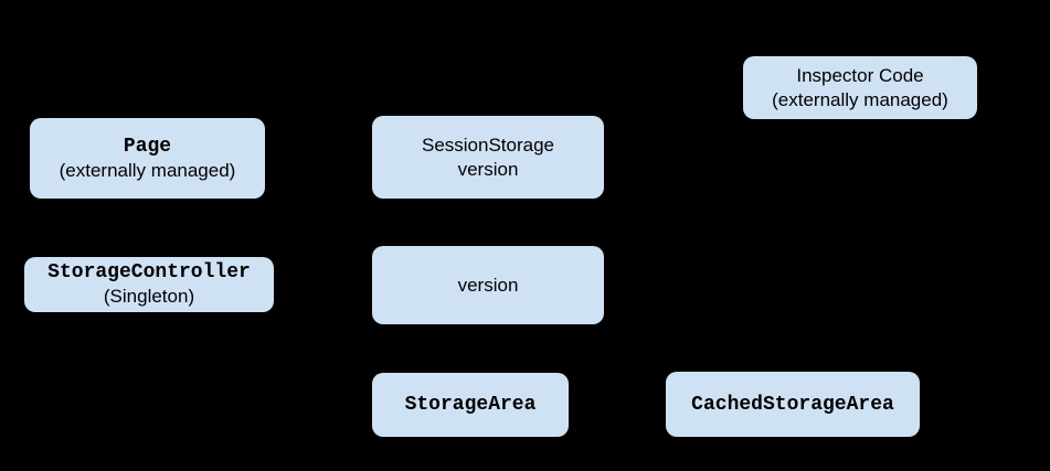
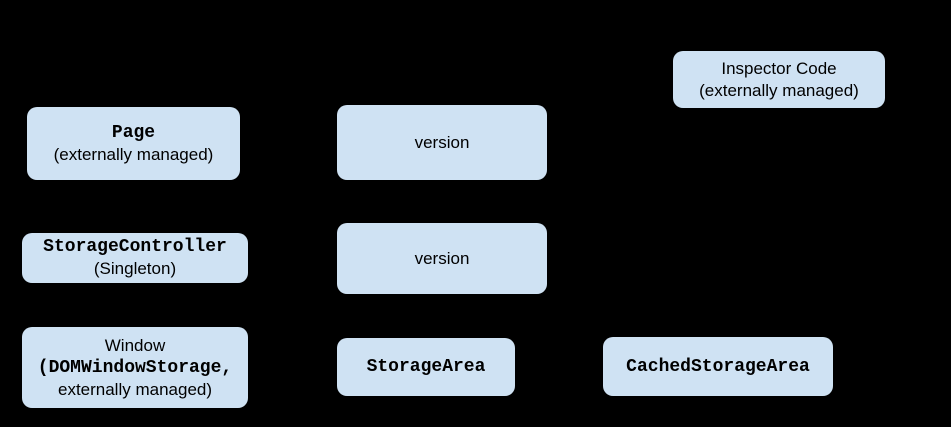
  Page
  (externally managed)
- SessionStorage
  version
  Inspector Code
  (externally managed)
  StorageController
  (Singleton)
  version
+ Window
+ (DOMWindowStorage,
+ externally managed)
  StorageArea
  CachedStorageArea
